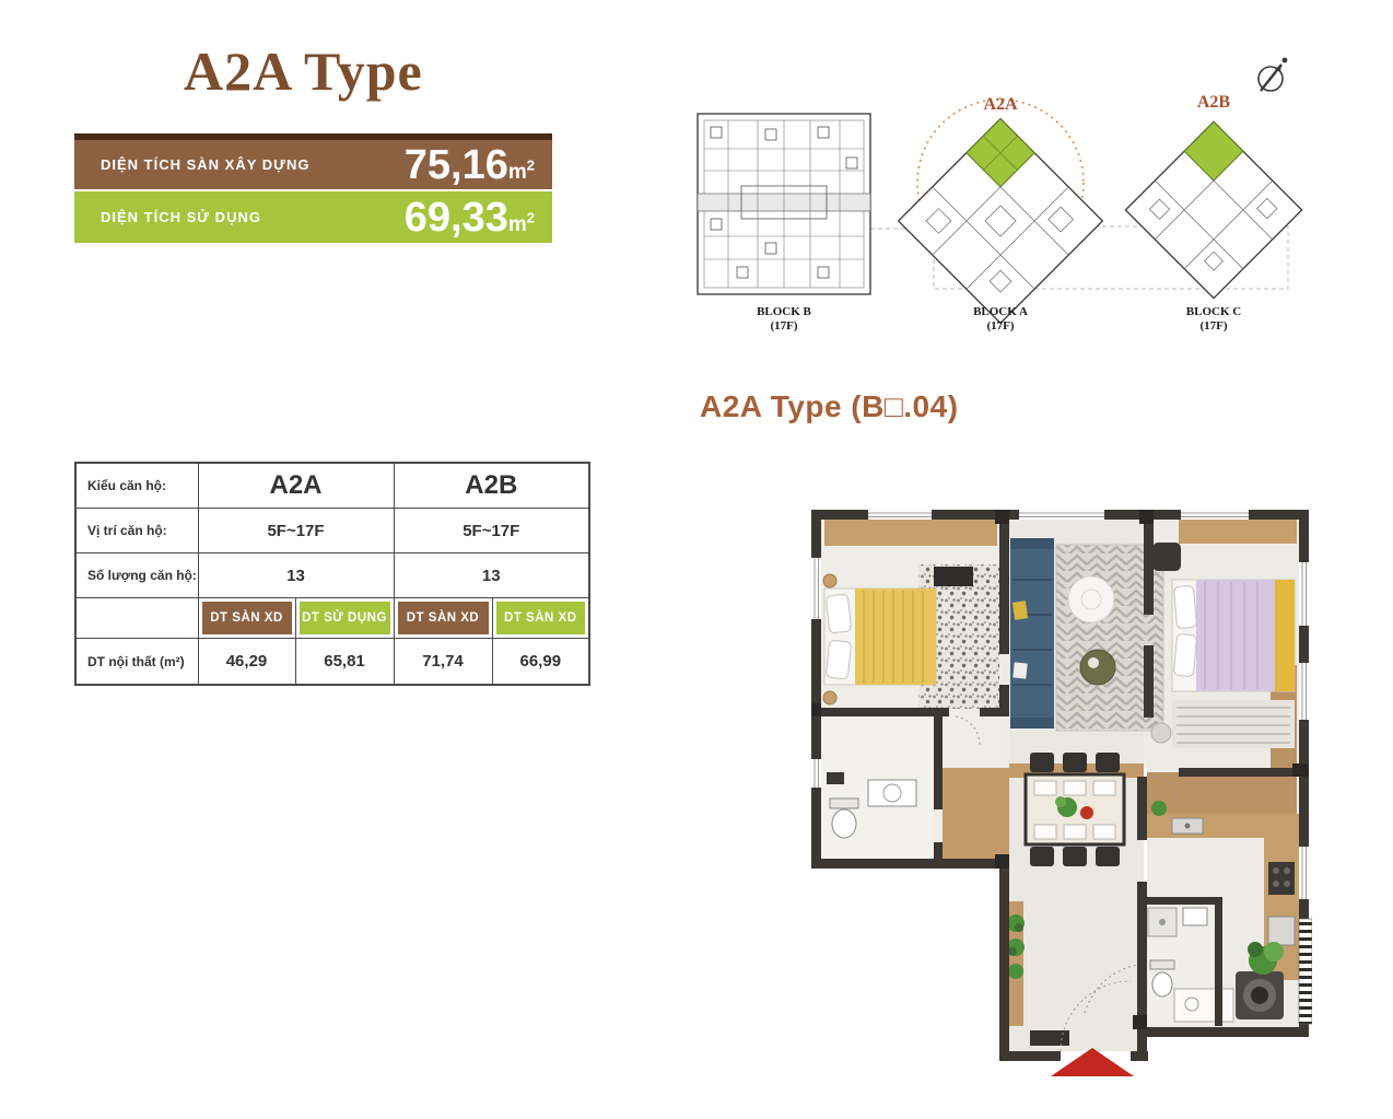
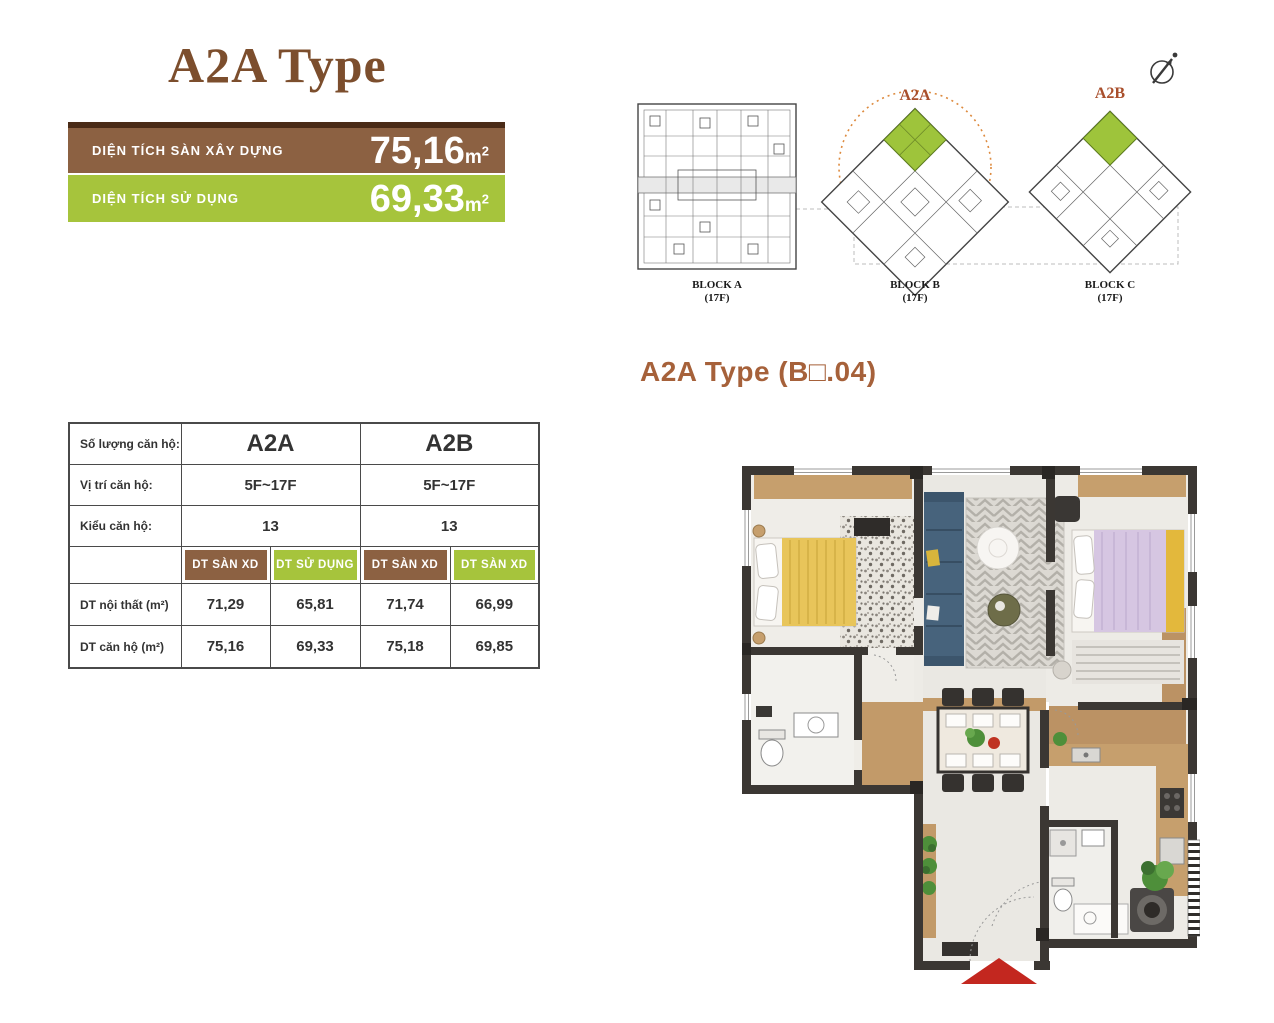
  A2A Type
  DIỆN TÍCH SÀN XÂY DỰNG
  75,16m2
  DIỆN TÍCH SỬ DỤNG
  69,33m2
  A2A
  A2B
- BLOCK B
+ BLOCK A
  (17F)
- BLOCK A
+ BLOCK B
  (17F)
  BLOCK C
  (17F)
  A2A Type (B□.04)
- Kiểu căn hộ:	A2A	A2B
+ Số lượng căn hộ:	A2A	A2B
  Vị trí căn hộ:	5F~17F	5F~17F
- Số lượng căn hộ:	13	13
+ Kiểu căn hộ:	13	13
  	DT SÀN XD	DT SỬ DỤNG	DT SÀN XD	DT SÀN XD
- DT nội thất (m²)	46,29	65,81	71,74	66,99
+ DT nội thất (m²)	71,29	65,81	71,74	66,99
+ DT căn hộ (m²)	75,16	69,33	75,18	69,85
